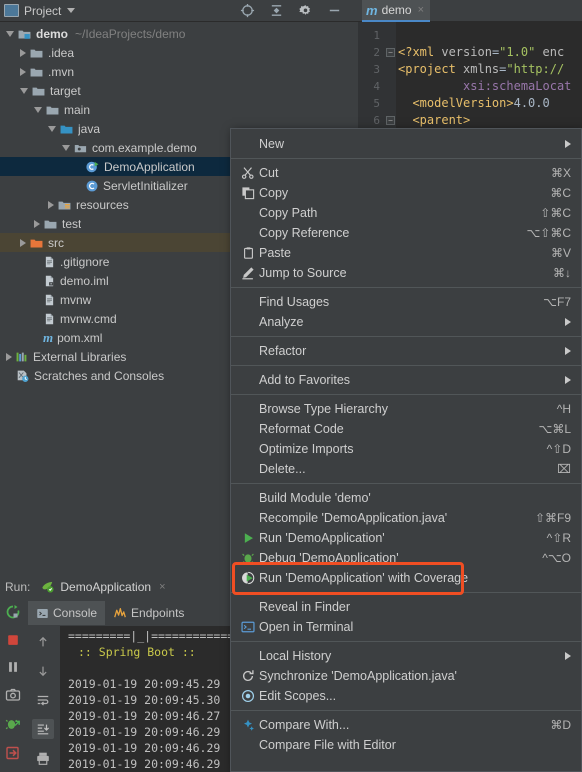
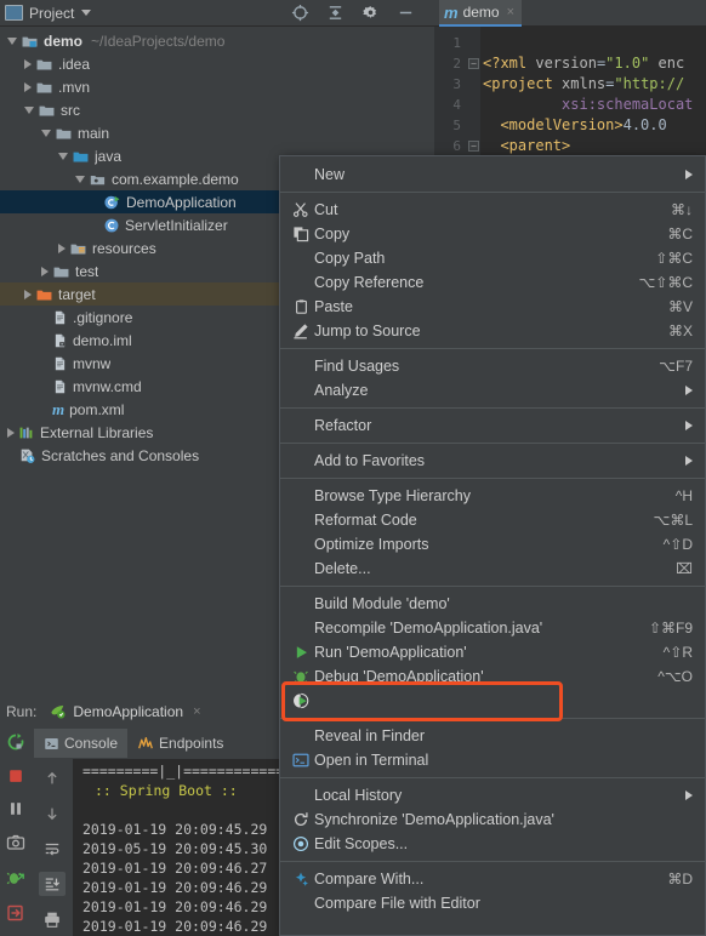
  Project
  demo
  ~/IdeaProjects/demo
  .idea
  .mvn
- target
+ src
  main
  java
  com.example.demo
  DemoApplication
  ServletInitializer
  resources
  test
- src
+ target
  .gitignore
  demo.iml
  mvnw
  mvnw.cmd
  m
  pom.xml
  External Libraries
  Scratches and Consoles
  m
  demo
  ×
  1
  2
  3
  4
  5
  6
  −
  −
  <?xml version="1.0" enc <project xmlns="http:// xsi:schemaLocat <modelVersion>4.0.0 <parent>
  Run:
  DemoApplication
  ×
  Console
  Endpoints
  =========|_|===========
  :: Spring Boot ::
  2019-01-19 20:09:45.29
- 2019-01-19 20:09:45.30
+ 2019-05-19 20:09:45.30
  2019-01-19 20:09:46.27
  2019-01-19 20:09:46.29
  2019-01-19 20:09:46.29
  2019-01-19 20:09:46.29
  New
  Cut
- ⌘X
+ ⌘↓
  Copy
  ⌘C
  Copy Path
  ⇧⌘C
  Copy Reference
  ⌥⇧⌘C
  Paste
  ⌘V
  Jump to Source
- ⌘↓
+ ⌘X
  Find Usages
  ⌥F7
  Analyze
  Refactor
  Add to Favorites
  Browse Type Hierarchy
  ^H
  Reformat Code
  ⌥⌘L
  Optimize Imports
  ^⇧D
  Delete...
  ⌧
  Build Module 'demo'
  Recompile 'DemoApplication.java'
  ⇧⌘F9
  Run 'DemoApplication'
  ^⇧R
  Debug 'DemoApplication'
  ^⌥O
- Run 'DemoApplication' with Coverage
  Reveal in Finder
  Open in Terminal
  Local History
  Synchronize 'DemoApplication.java'
  Edit Scopes...
  Compare With...
  ⌘D
  Compare File with Editor
